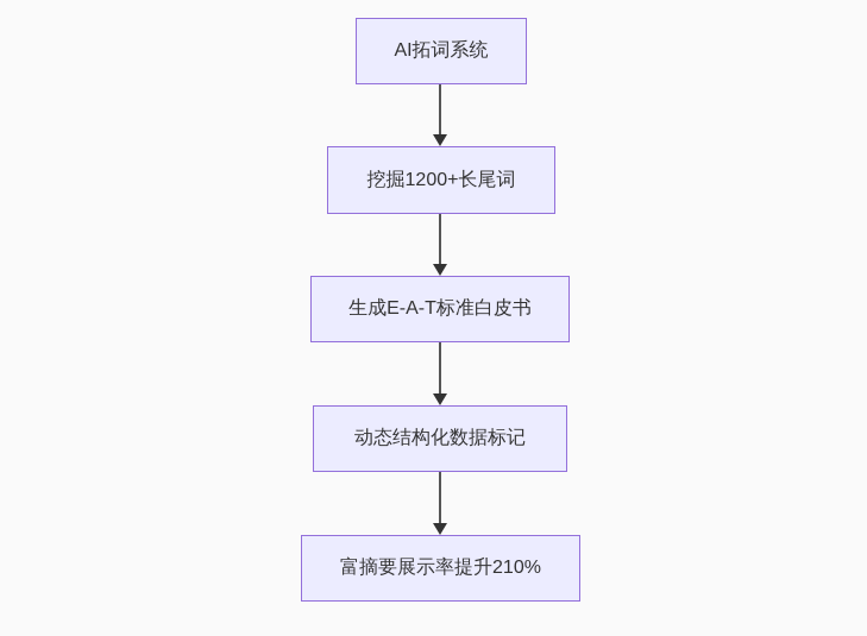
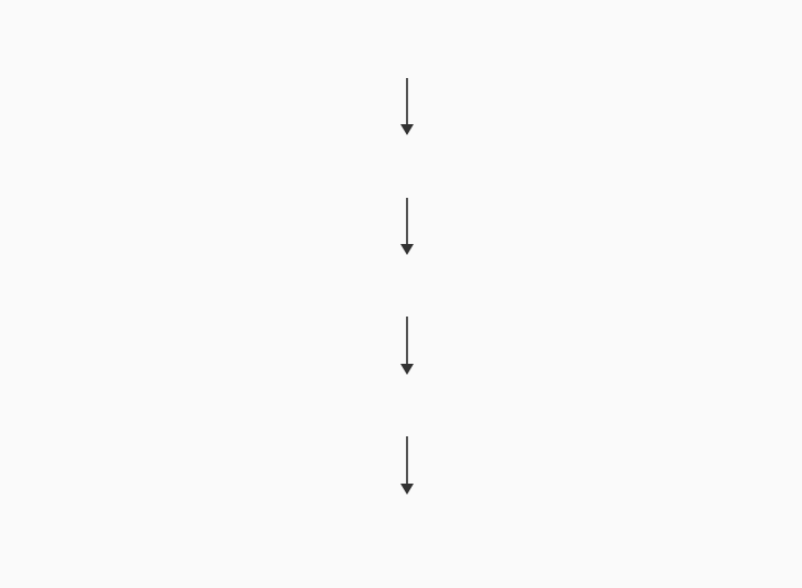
- AI拓词系统
- 挖掘1200+长尾词
- 生成E-A-T标准白皮书
- 动态结构化数据标记
- 富摘要展示率提升210%
